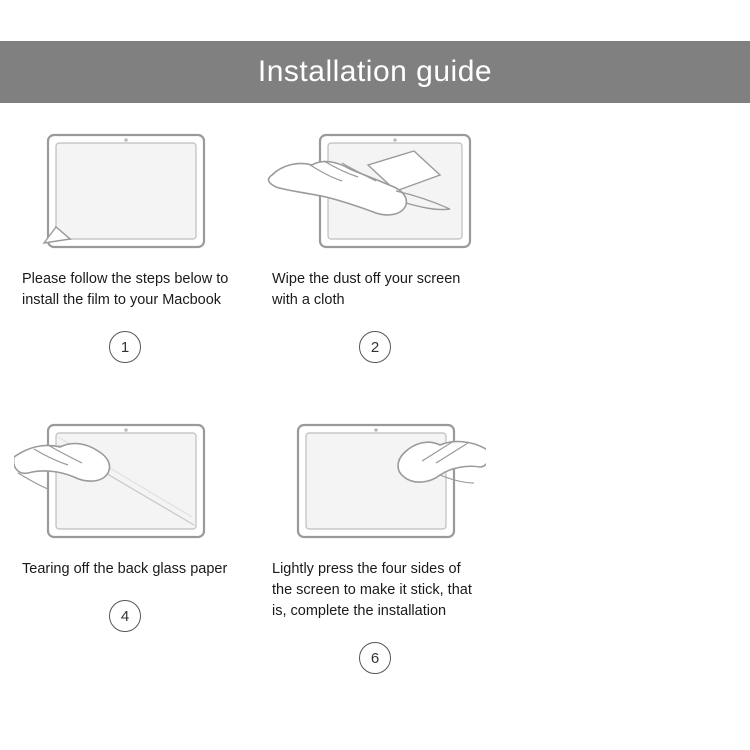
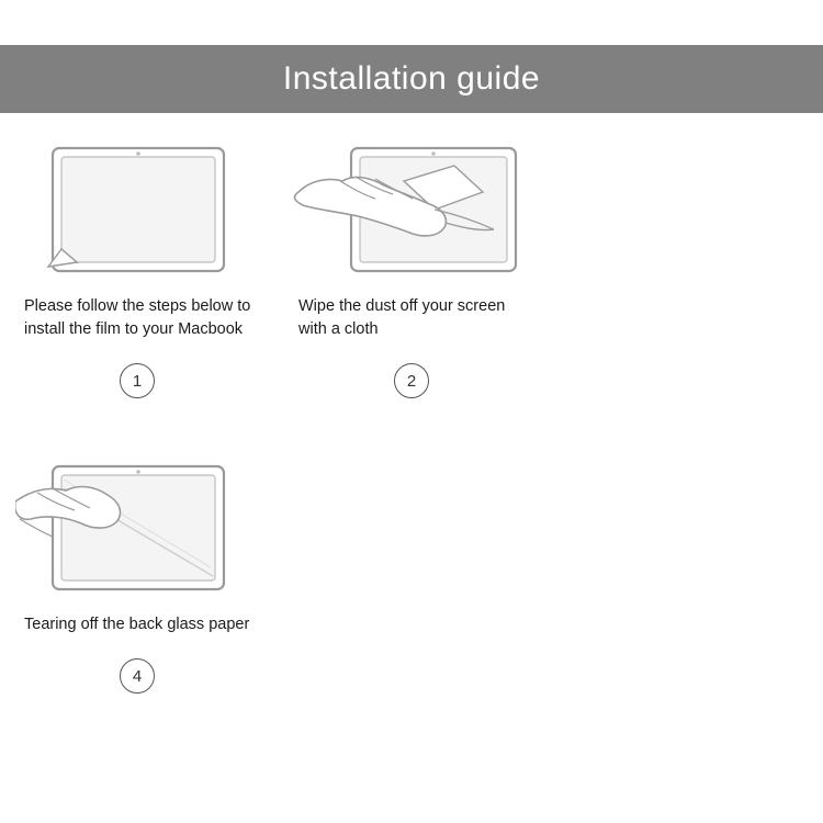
  Installation guide
  Please follow the steps below to install the film to your Macbook
  1
  Wipe the dust off your screen with a cloth
  2
  Tearing off the back glass paper
  4
- Lightly press the four sides of the screen to make it stick, that is, complete the installation
- 6
